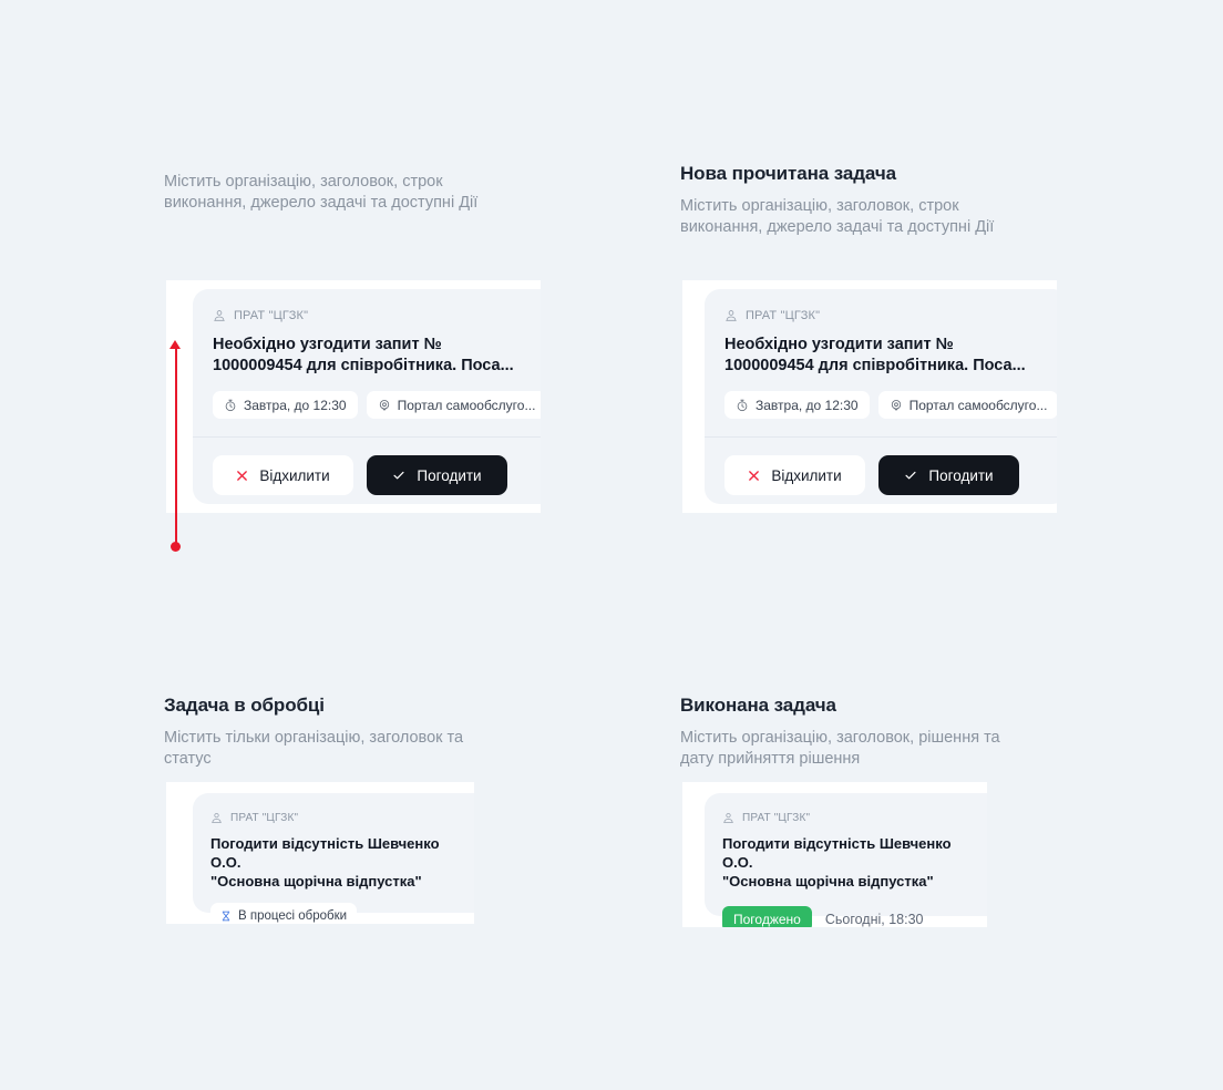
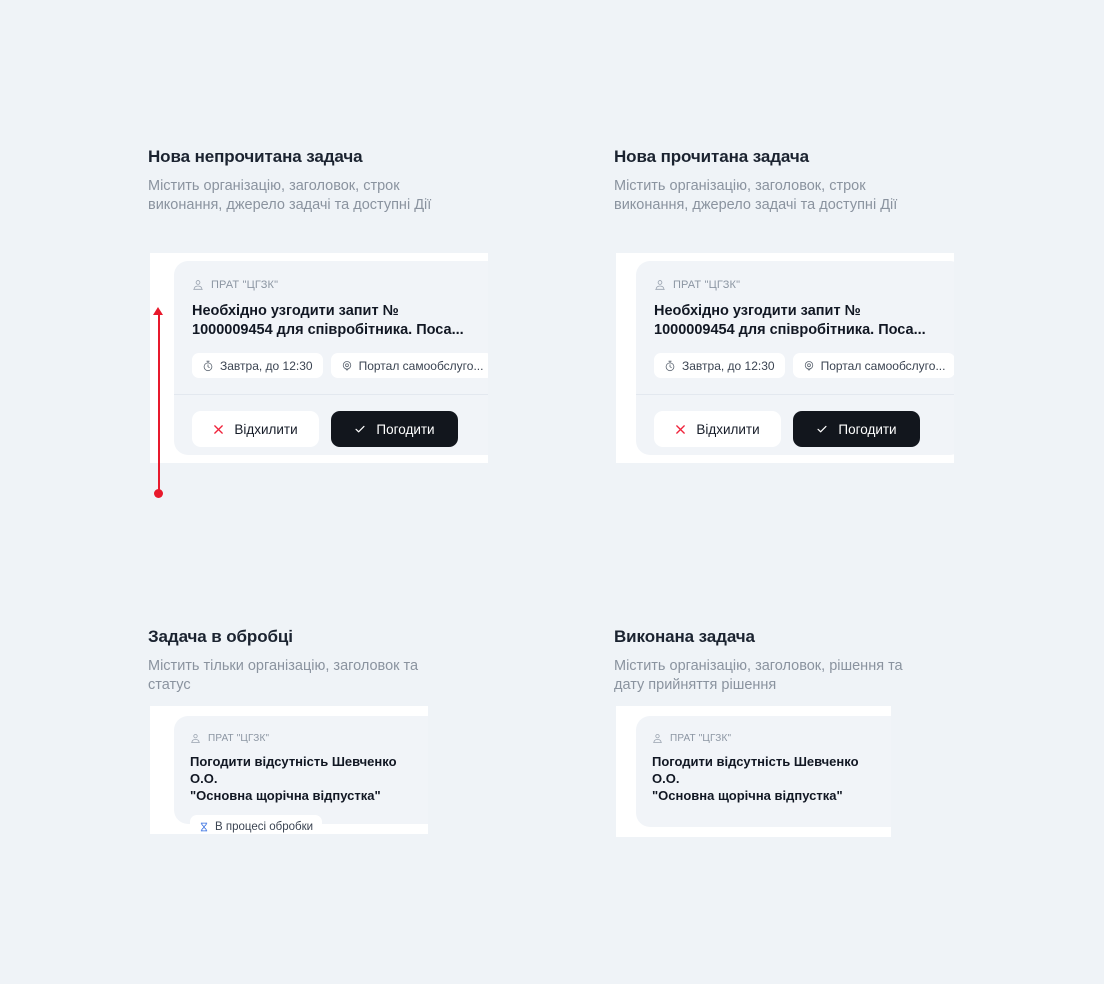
+ Нова непрочитана задача
  Містить організацію, заголовок, строк
  виконання, джерело задачі та доступні Дії
  ПРАТ "ЦГЗК"
  Необхідно узгодити запит №
  1000009454 для співробітника. Поса...
  Завтра, до 12:30
  Портал самообслуго...
  Відхилити
  Погодити
  Нова прочитана задача
  Містить організацію, заголовок, строк
  виконання, джерело задачі та доступні Дії
  ПРАТ "ЦГЗК"
  Необхідно узгодити запит №
  1000009454 для співробітника. Поса...
  Завтра, до 12:30
  Портал самообслуго...
  Відхилити
  Погодити
  Задача в обробці
  Містить тільки організацію, заголовок та
  статус
  ПРАТ "ЦГЗК"
  Погодити відсутність Шевченко О.О.
  "Основна щорічна відпустка"
  В процесі обробки
  Виконана задача
  Містить організацію, заголовок, рішення та
  дату прийняття рішення
  ПРАТ "ЦГЗК"
  Погодити відсутність Шевченко О.О.
  "Основна щорічна відпустка"
- Погоджено
- Сьогодні, 18:30
